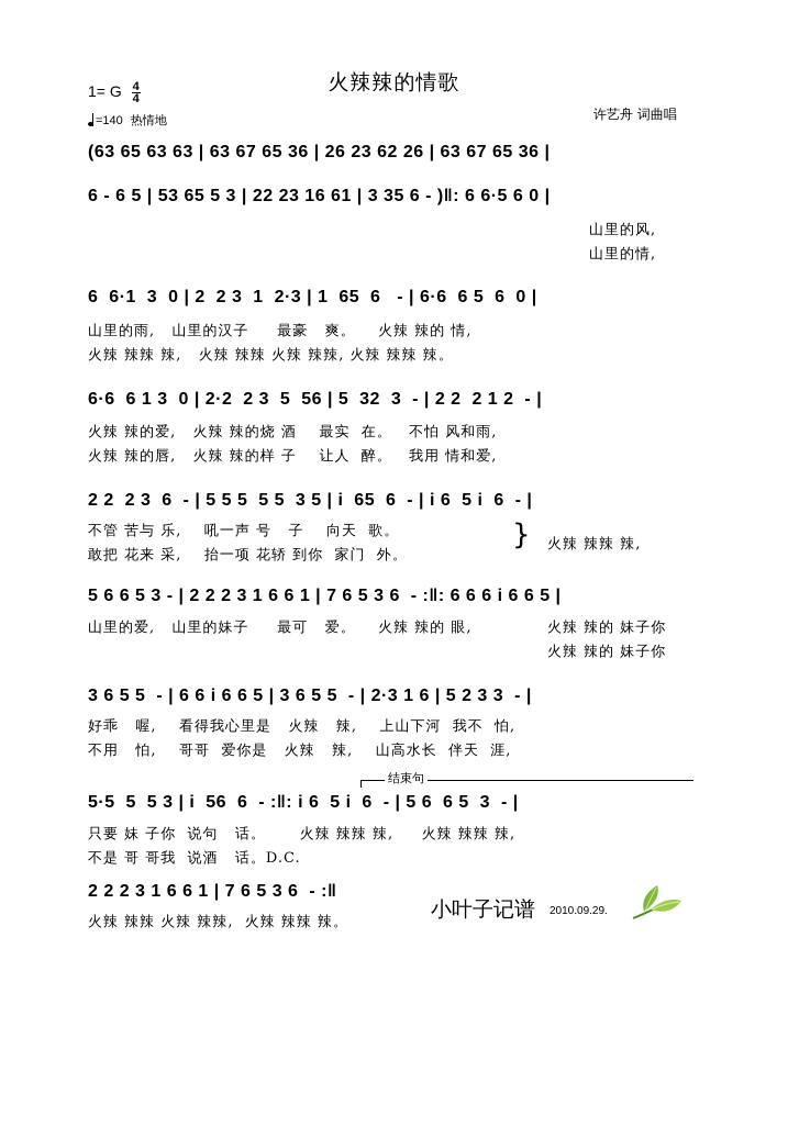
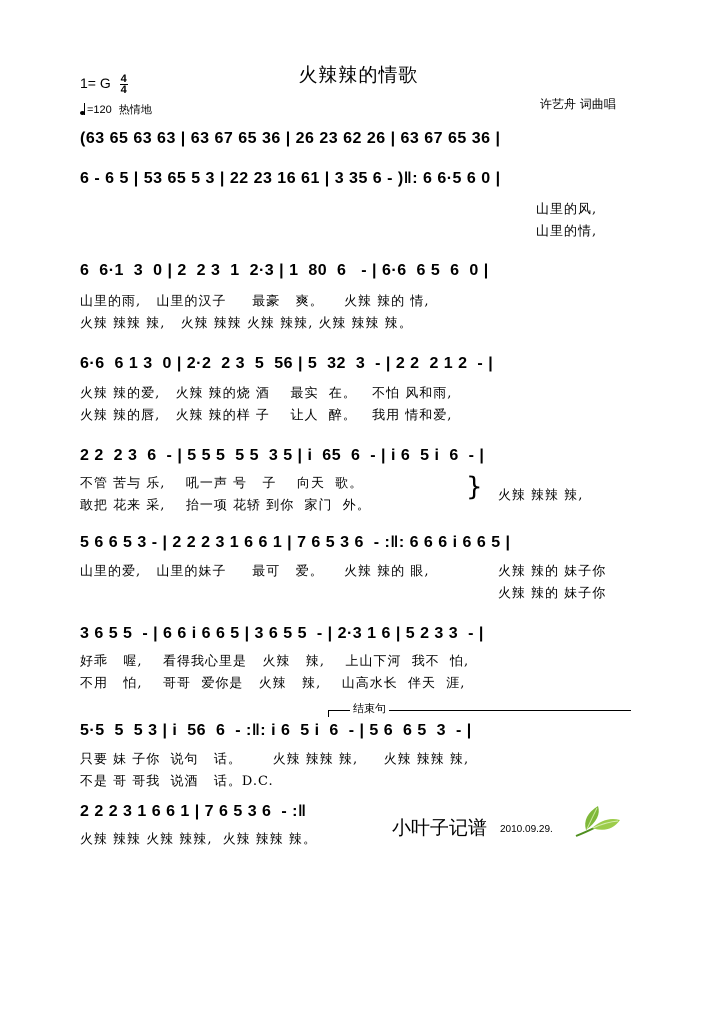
  火辣辣的情歌
  1= G
  4
  4
- =140 热情地
+ =120 热情地
  许艺舟 词曲唱
  (63 65 63 63 | 63 67 65 36 | 26 23 62 26 | 63 67 65 36 |
  6 - 6 5 | 53 65 5 3 | 22 23 16 61 | 3 35 6 - )‖: 6 6·5 6 0 |
  山里的风,
  山里的情,
- 6 6·1 3 0 | 2 2 3 1 2·3 | 1 65 6 - | 6·6 6 5 6 0 |
+ 6 6·1 3 0 | 2 2 3 1 2·3 | 1 80 6 - | 6·6 6 5 6 0 |
  山里的雨, 山里的汉子 最豪 爽。 火辣 辣的 情,
  火辣 辣辣 辣, 火辣 辣辣 火辣 辣辣, 火辣 辣辣 辣。
  6·6 6 1 3 0 | 2·2 2 3 5 56 | 5 32 3 - | 2 2 2 1 2 - |
  火辣 辣的爱, 火辣 辣的烧 酒 最实 在。 不怕 风和雨,
  火辣 辣的唇, 火辣 辣的样 子 让人 醉。 我用 情和爱,
  2 2 2 3 6 - | 5 5 5 5 5 3 5 | i 65 6 - | i 6 5 i 6 - |
  不管 苦与 乐, 吼一声 号 子 向天 歌。
  敢把 花来 采, 抬一项 花轿 到你 家门 外。
  }
  火辣 辣辣 辣,
  5 6 6 5 3 - | 2 2 2 3 1 6 6 1 | 7 6 5 3 6 - :‖: 6 6 6 i 6 6 5 |
  山里的爱, 山里的妹子 最可 爱。 火辣 辣的 眼,
  火辣 辣的 妹子你
  火辣 辣的 妹子你
  3 6 5 5 - | 6 6 i 6 6 5 | 3 6 5 5 - | 2·3 1 6 | 5 2 3 3 - |
  好乖 喔, 看得我心里是 火辣 辣, 上山下河 我不 怕,
  不用 怕, 哥哥 爱你是 火辣 辣, 山高水长 伴天 涯,
  结束句
  5·5 5 5 3 | i 56 6 - :‖: i 6 5 i 6 - | 5 6 6 5 3 - |
  只要 妹 子你 说句 话。 火辣 辣辣 辣, 火辣 辣辣 辣,
  不是 哥 哥我 说酒 话。D.C.
  2 2 2 3 1 6 6 1 | 7 6 5 3 6 - :‖
  火辣 辣辣 火辣 辣辣, 火辣 辣辣 辣。
  小叶子记谱
  2010.09.29.
